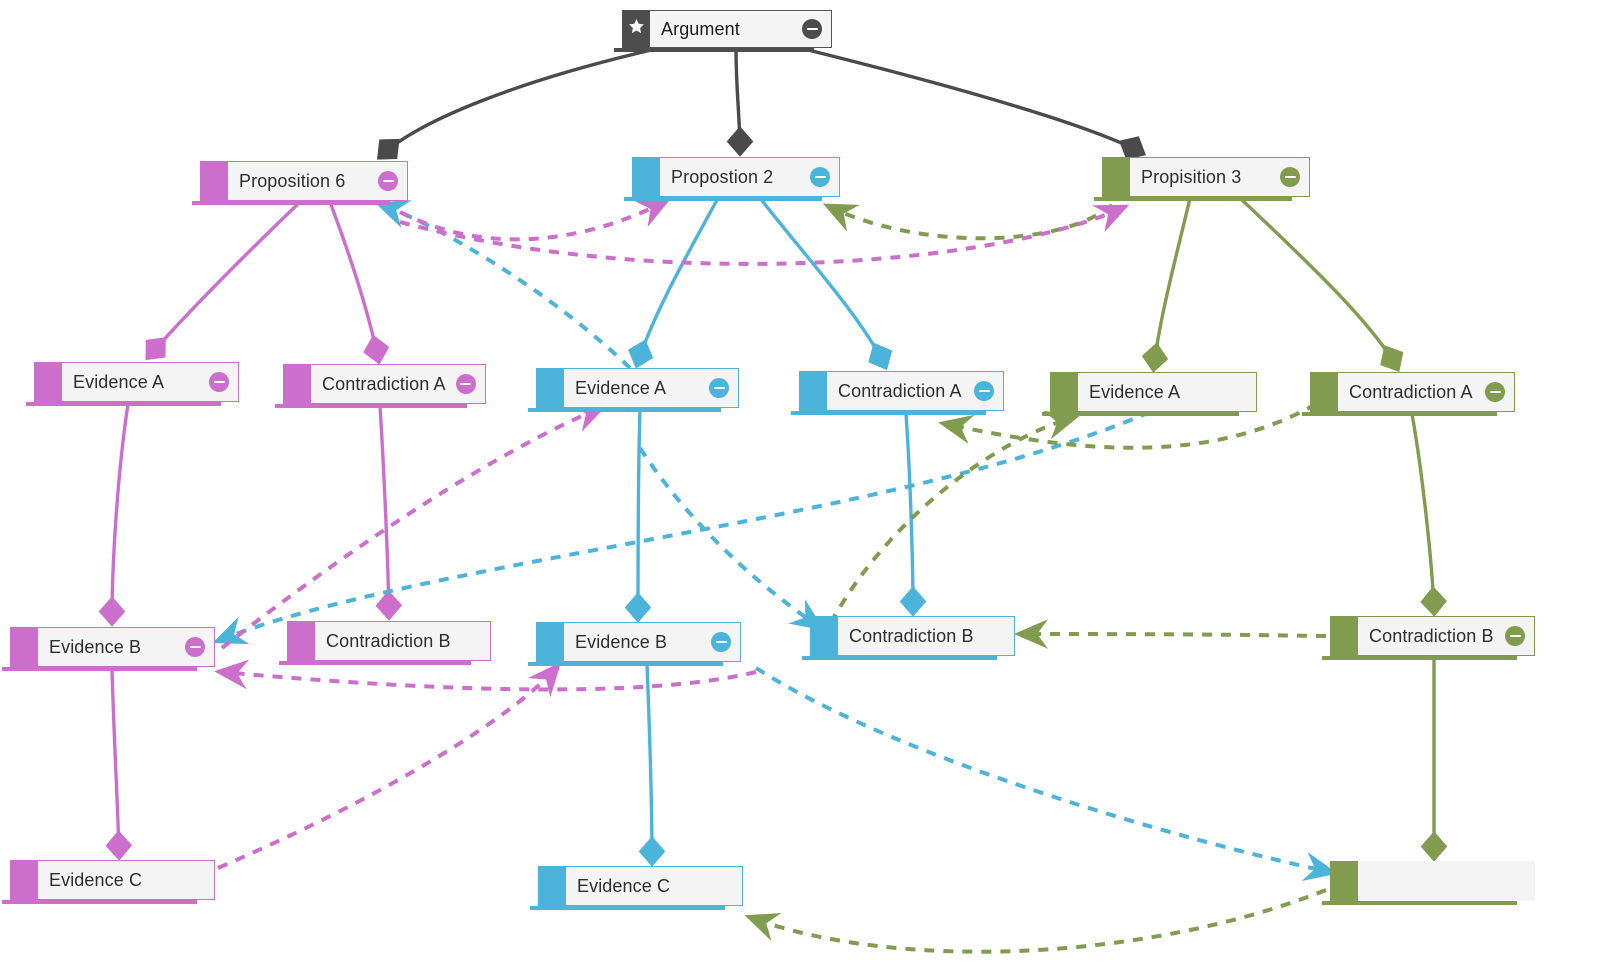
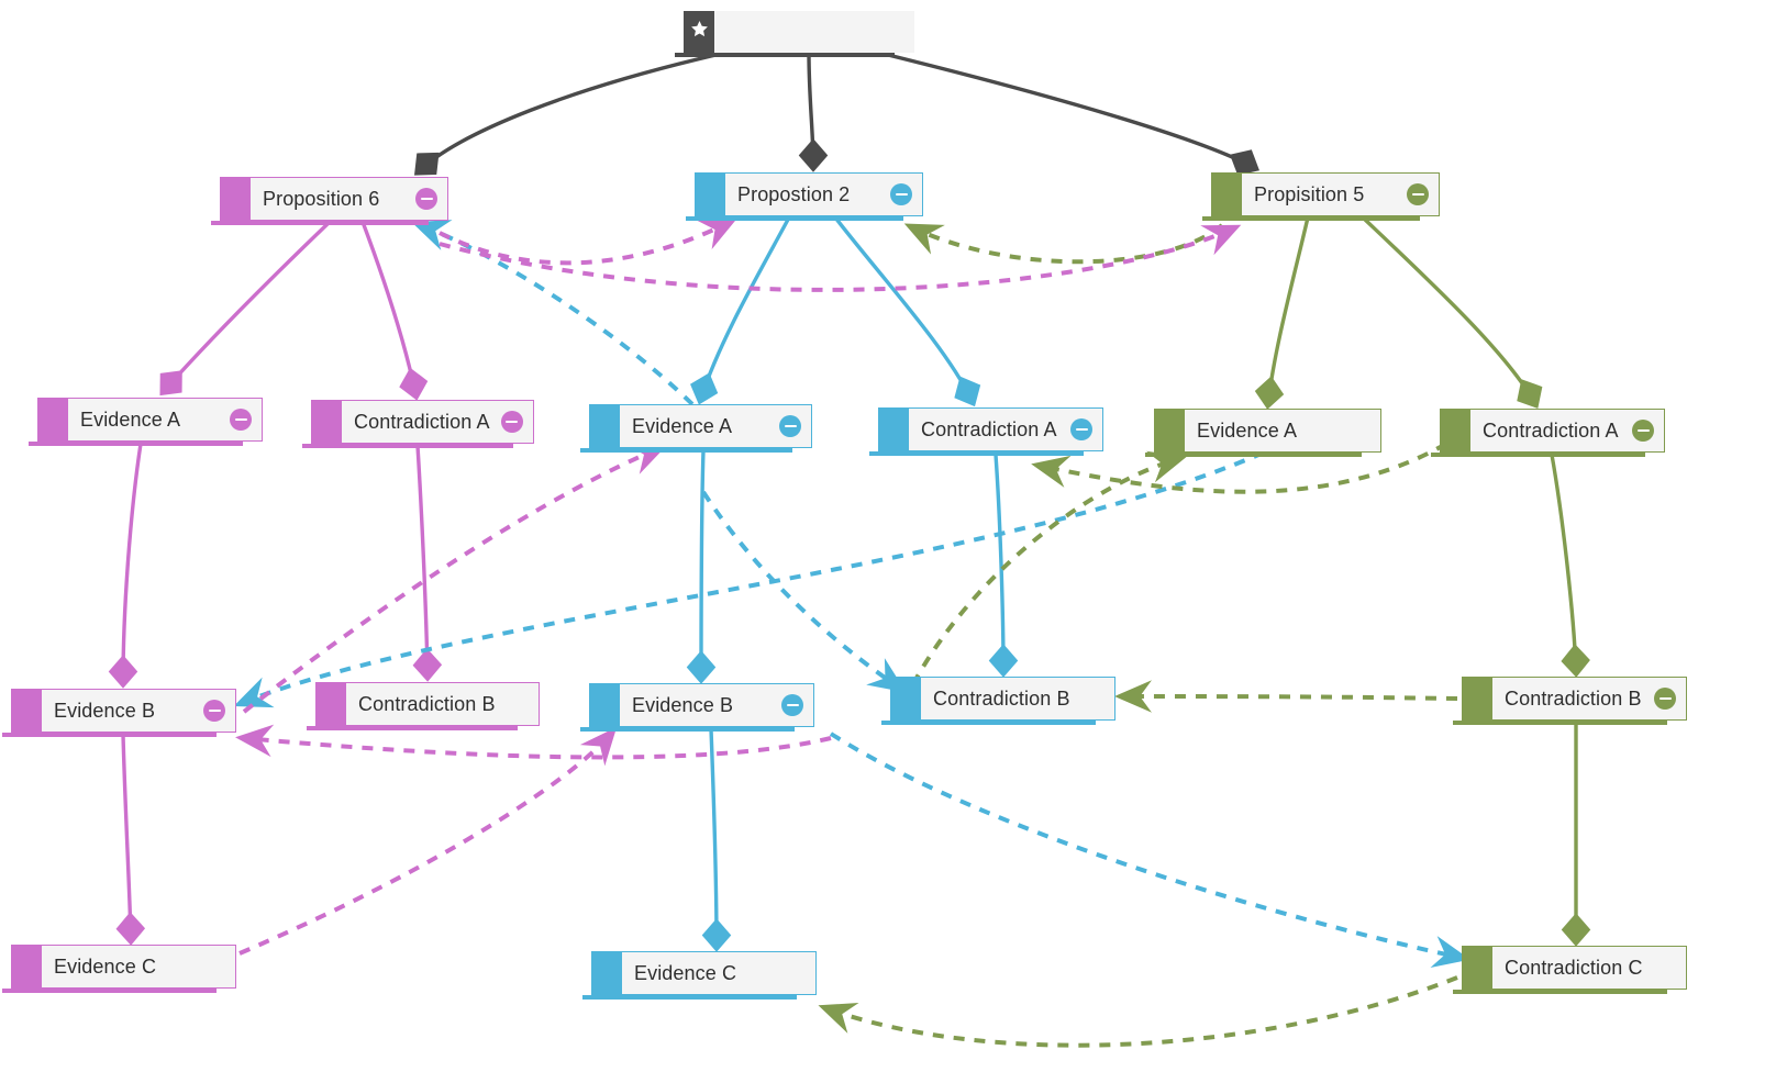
- Argument
  Proposition 6
  Propostion 2
- Propisition 3
+ Propisition 5
  Evidence A
  Contradiction A
  Evidence A
  Contradiction A
  Evidence A
  Contradiction A
  Evidence B
  Contradiction B
  Evidence B
  Contradiction B
  Contradiction B
  Evidence C
  Evidence C
+ Contradiction C
